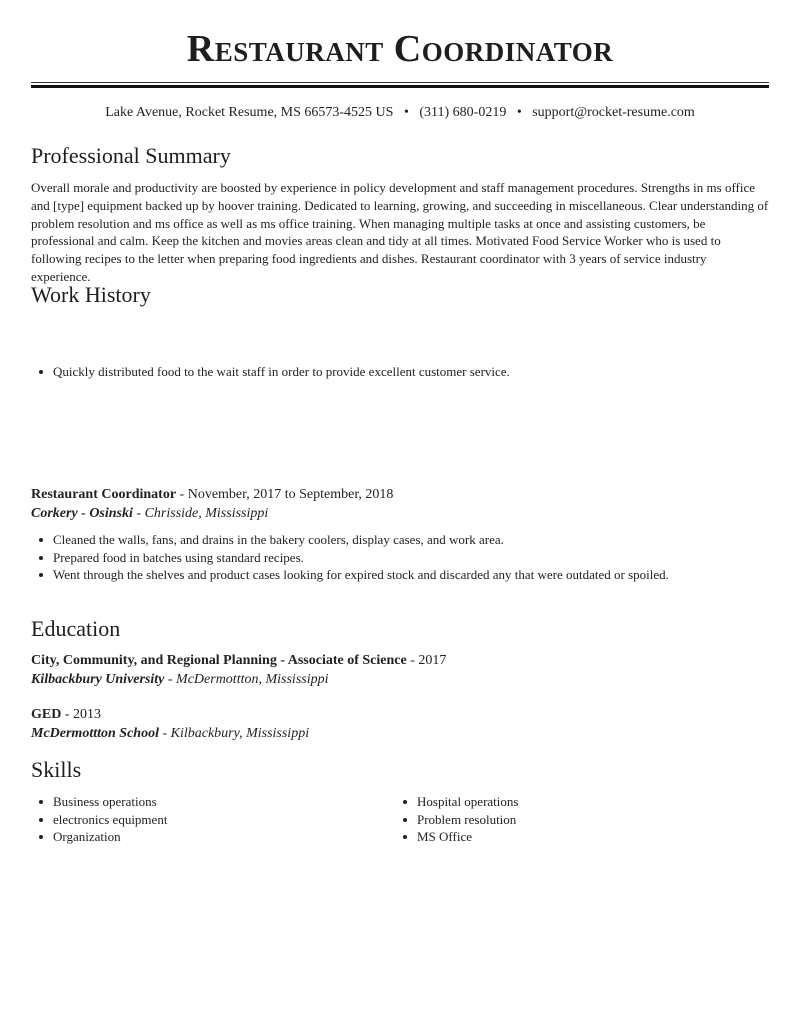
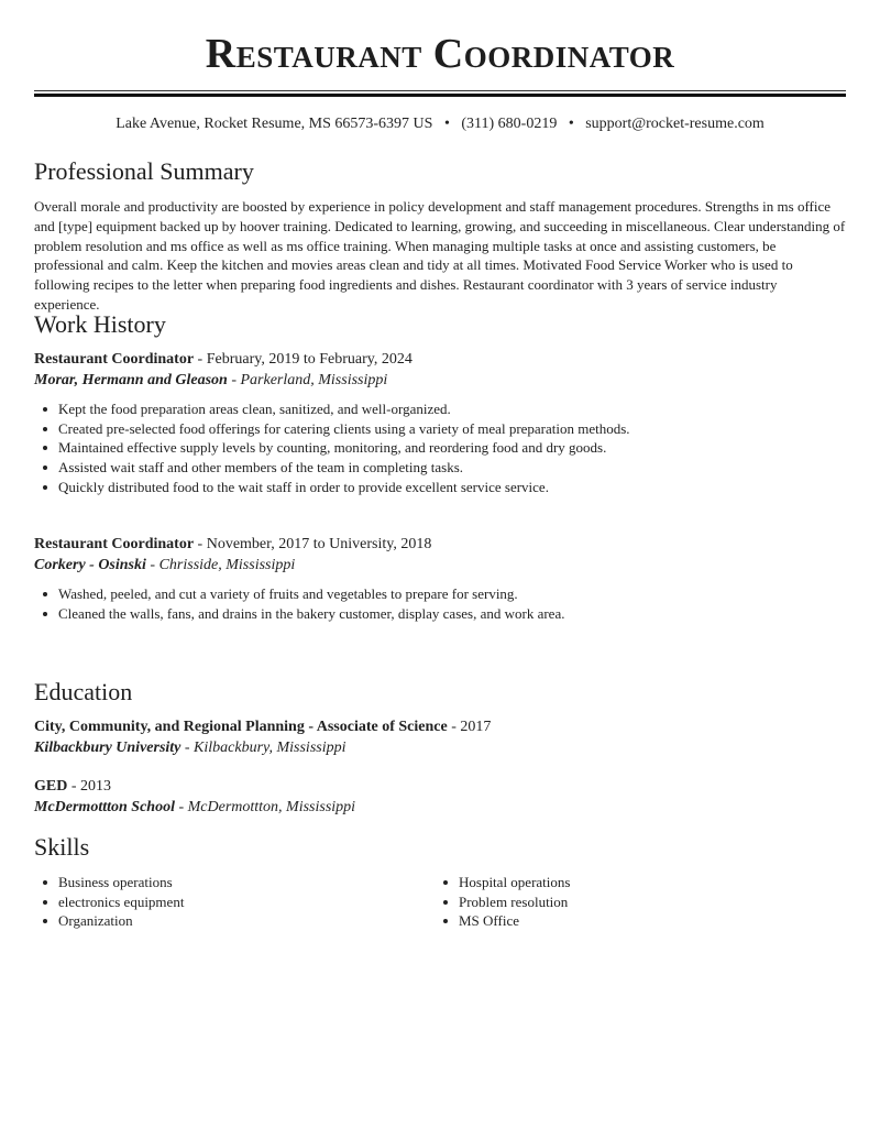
  Restaurant Coordinator
- Lake Avenue, Rocket Resume, MS 66573-4525 US • (311) 680-0219 • support@rocket-resume.com
+ Lake Avenue, Rocket Resume, MS 66573-6397 US • (311) 680-0219 • support@rocket-resume.com
  Professional Summary
  Overall morale and productivity are boosted by experience in policy development and staff management procedures. Strengths in ms office and [type] equipment backed up by hoover training. Dedicated to learning, growing, and succeeding in miscellaneous. Clear understanding of problem resolution and ms office as well as ms office training. When managing multiple tasks at once and assisting customers, be professional and calm. Keep the kitchen and movies areas clean and tidy at all times. Motivated Food Service Worker who is used to following recipes to the letter when preparing food ingredients and dishes. Restaurant coordinator with 3 years of service industry experience.
  Work History
+ Restaurant Coordinator - February, 2019 to February, 2024
+ Morar, Hermann and Gleason - Parkerland, Mississippi
+ Kept the food preparation areas clean, sanitized, and well-organized.
+ Created pre-selected food offerings for catering clients using a variety of meal preparation methods.
+ Maintained effective supply levels by counting, monitoring, and reordering food and dry goods.
+ Assisted wait staff and other members of the team in completing tasks.
- Quickly distributed food to the wait staff in order to provide excellent customer service.
+ Quickly distributed food to the wait staff in order to provide excellent service service.
- Restaurant Coordinator - November, 2017 to September, 2018
+ Restaurant Coordinator - November, 2017 to University, 2018
  Corkery - Osinski - Chrisside, Mississippi
+ Washed, peeled, and cut a variety of fruits and vegetables to prepare for serving.
- Cleaned the walls, fans, and drains in the bakery coolers, display cases, and work area.
+ Cleaned the walls, fans, and drains in the bakery customer, display cases, and work area.
- Prepared food in batches using standard recipes.
- Went through the shelves and product cases looking for expired stock and discarded any that were outdated or spoiled.
  Education
  City, Community, and Regional Planning - Associate of Science - 2017
- Kilbackbury University - McDermottton, Mississippi
+ Kilbackbury University - Kilbackbury, Mississippi
  GED - 2013
- McDermottton School - Kilbackbury, Mississippi
+ McDermottton School - McDermottton, Mississippi
  Skills
  Business operations
  electronics equipment
  Organization
  Hospital operations
  Problem resolution
  MS Office
